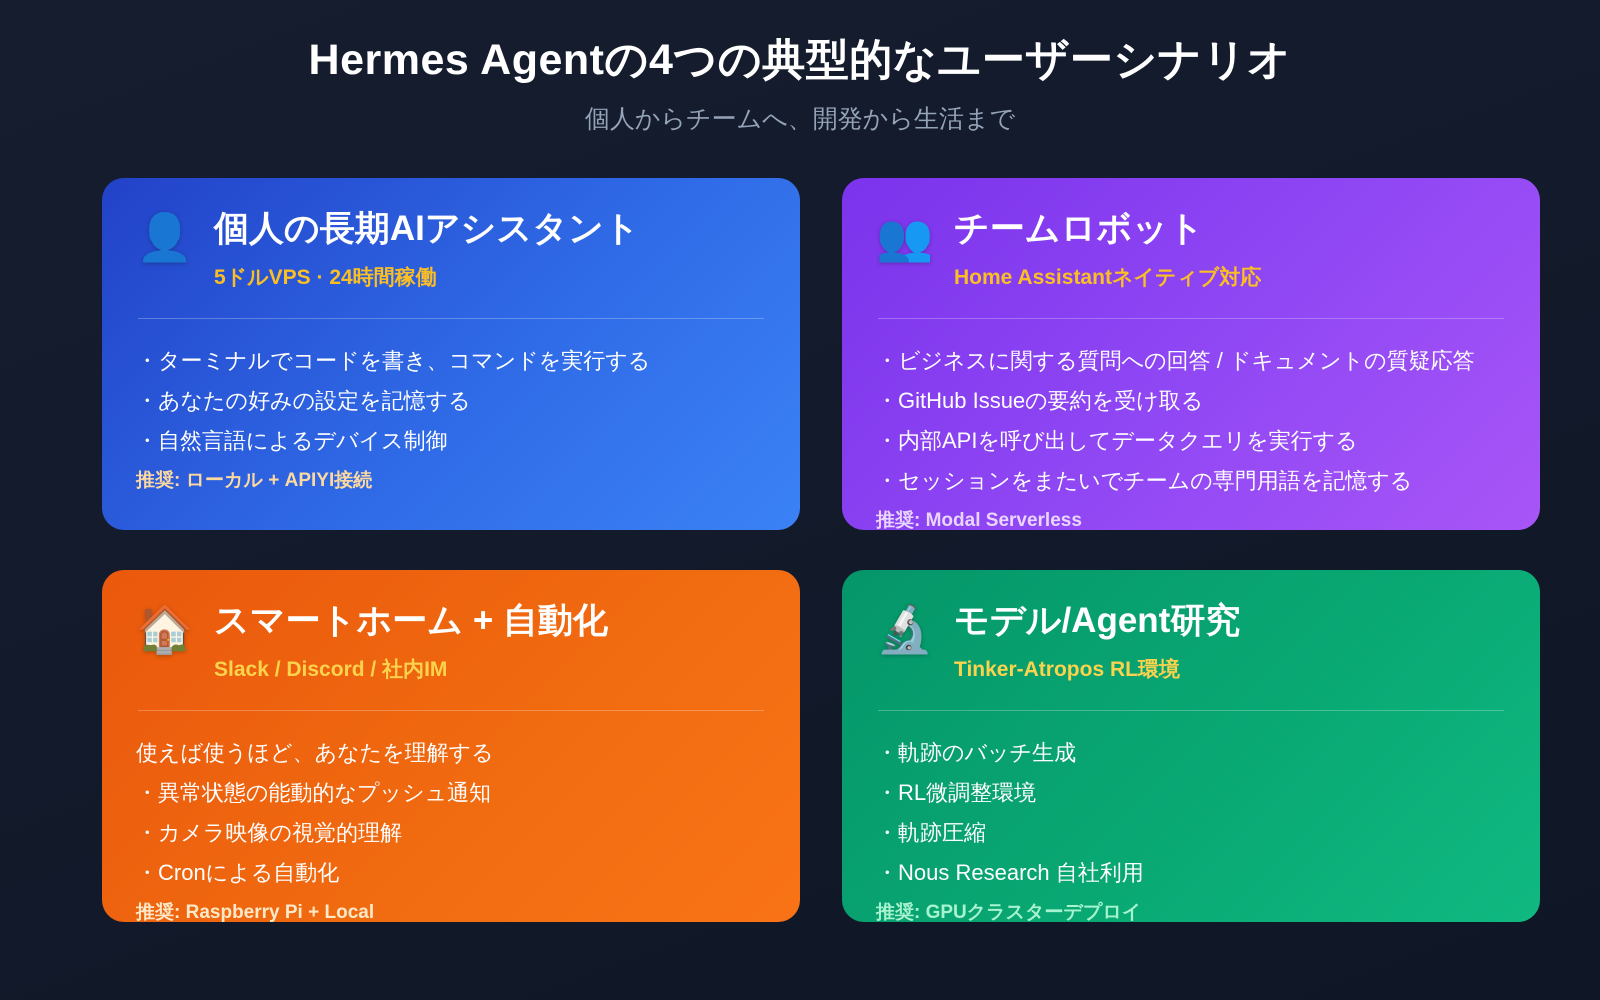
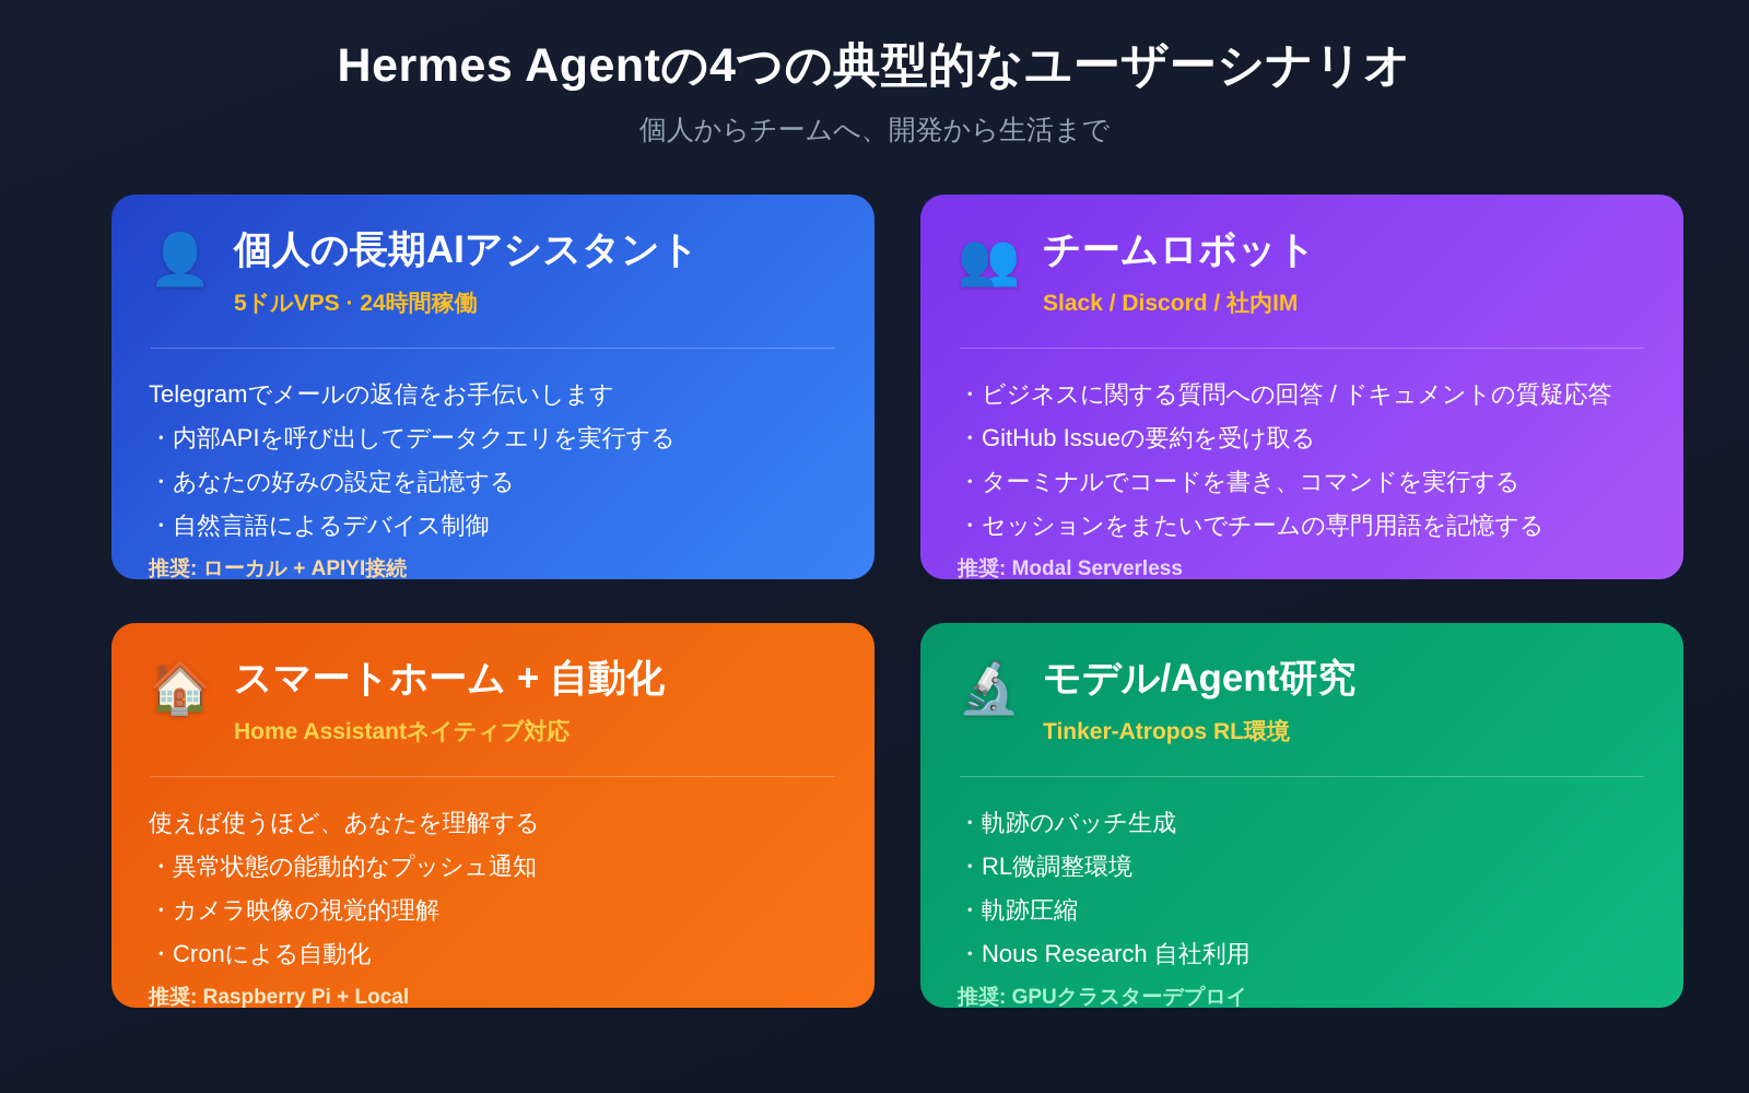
  Hermes Agentの4つの典型的なユーザーシナリオ
  個人からチームへ、開発から生活まで
  👤
  個人の長期AIアシスタント
  5ドルVPS · 24時間稼働
+ Telegramでメールの返信をお手伝いします
- ・ターミナルでコードを書き、コマンドを実行する
+ ・内部APIを呼び出してデータクエリを実行する
  ・あなたの好みの設定を記憶する
  ・自然言語によるデバイス制御
  推奨: ローカル + APIYI接続
  👥
  チームロボット
- Home Assistantネイティブ対応
+ Slack / Discord / 社内IM
  ・ビジネスに関する質問への回答 / ドキュメントの質疑応答
  ・GitHub Issueの要約を受け取る
- ・内部APIを呼び出してデータクエリを実行する
+ ・ターミナルでコードを書き、コマンドを実行する
  ・セッションをまたいでチームの専門用語を記憶する
  推奨: Modal Serverless
  🏠
  スマートホーム + 自動化
- Slack / Discord / 社内IM
+ Home Assistantネイティブ対応
  使えば使うほど、あなたを理解する
  ・異常状態の能動的なプッシュ通知
  ・カメラ映像の視覚的理解
  ・Cronによる自動化
  推奨: Raspberry Pi + Local
  🔬
  モデル/Agent研究
  Tinker-Atropos RL環境
  ・軌跡のバッチ生成
  ・RL微調整環境
  ・軌跡圧縮
  ・Nous Research 自社利用
  推奨: GPUクラスターデプロイ
